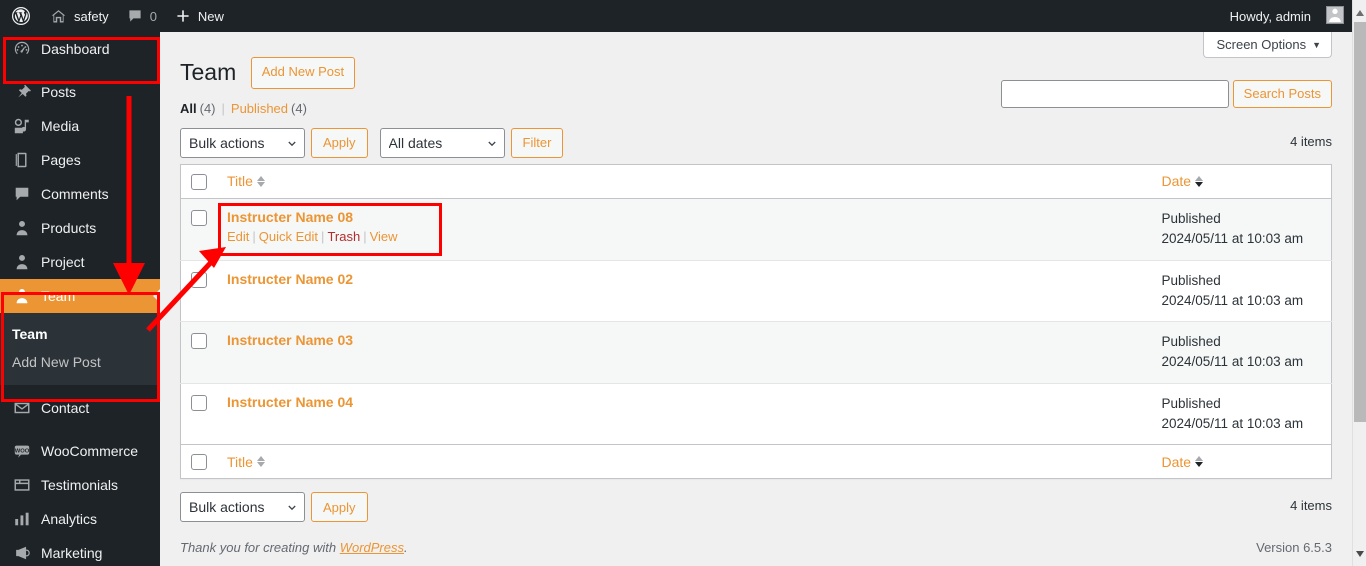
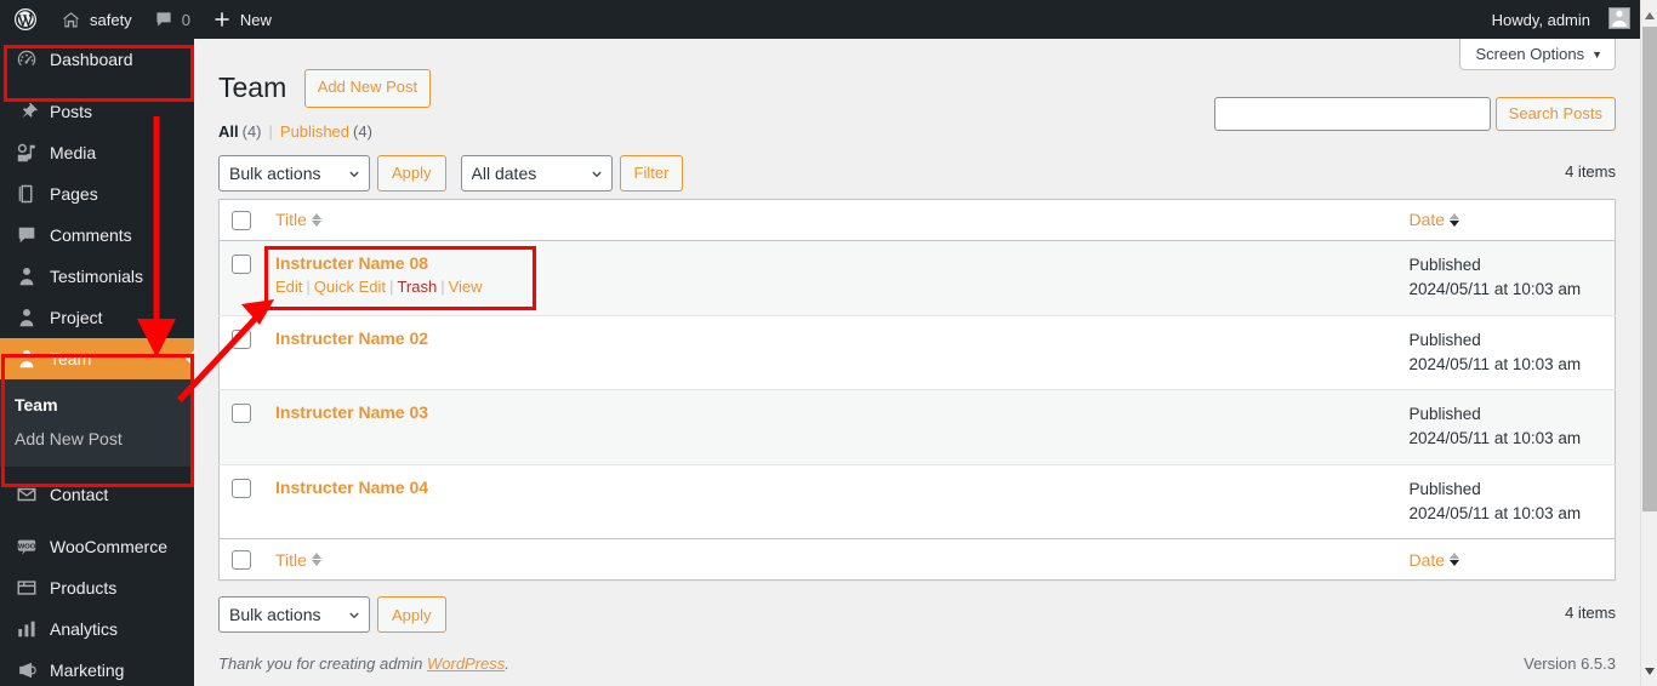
  safety
  0
  New
  Howdy, admin
  Dashboard
  Posts
  Media
  Pages
  Comments
- Products
+ Testimonials
  Project
  Team
  Team
  Add New Post
  Contact
  WooCommerce
- Testimonials
+ Products
  Analytics
  Marketing
  Screen Options
  ▼
  Team Add New Post
  All (4)
  |
  Published (4)
  Search Posts
  Bulk actions
  Apply
  All dates
  Filter
  4 items
  	Title	Date
  	Instructer Name 08 Edit | Quick Edit | Trash | View	Published 2024/05/11 at 10:03 am
  	Instructer Name 02	Published 2024/05/11 at 10:03 am
  	Instructer Name 03	Published 2024/05/11 at 10:03 am
  	Instructer Name 04	Published 2024/05/11 at 10:03 am
  	Title	Date
  Bulk actions
  Apply
  4 items
- Thank you for creating with WordPress.
+ Thank you for creating admin WordPress.
  Version 6.5.3
